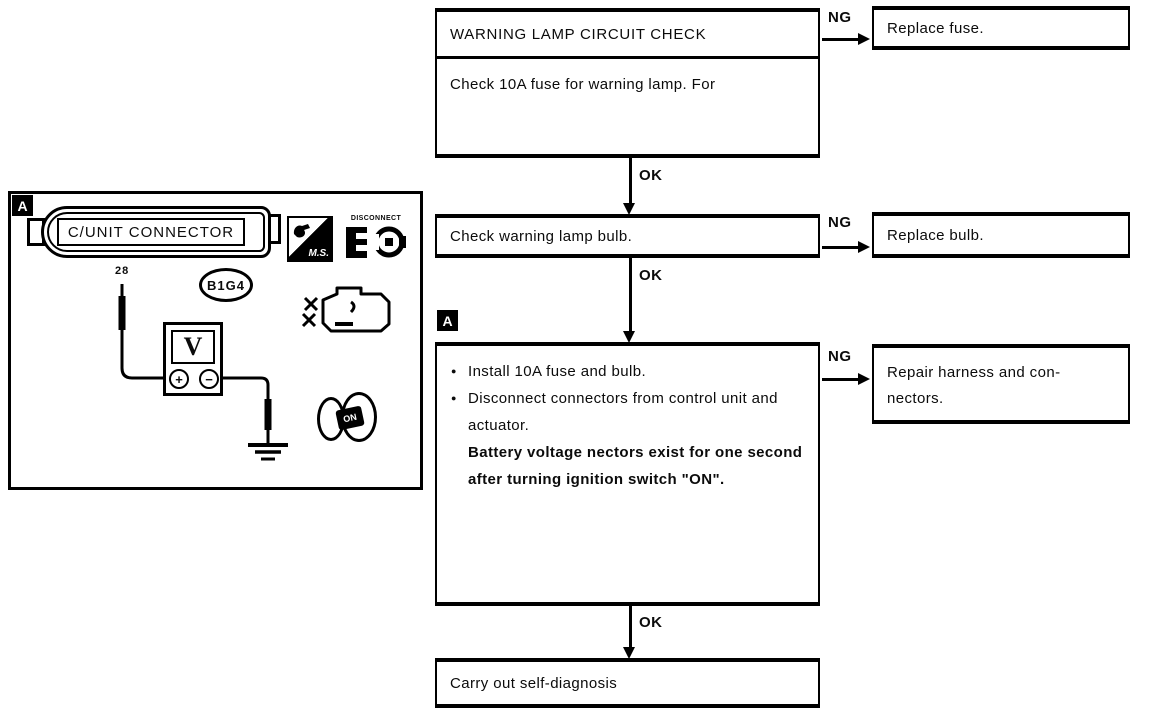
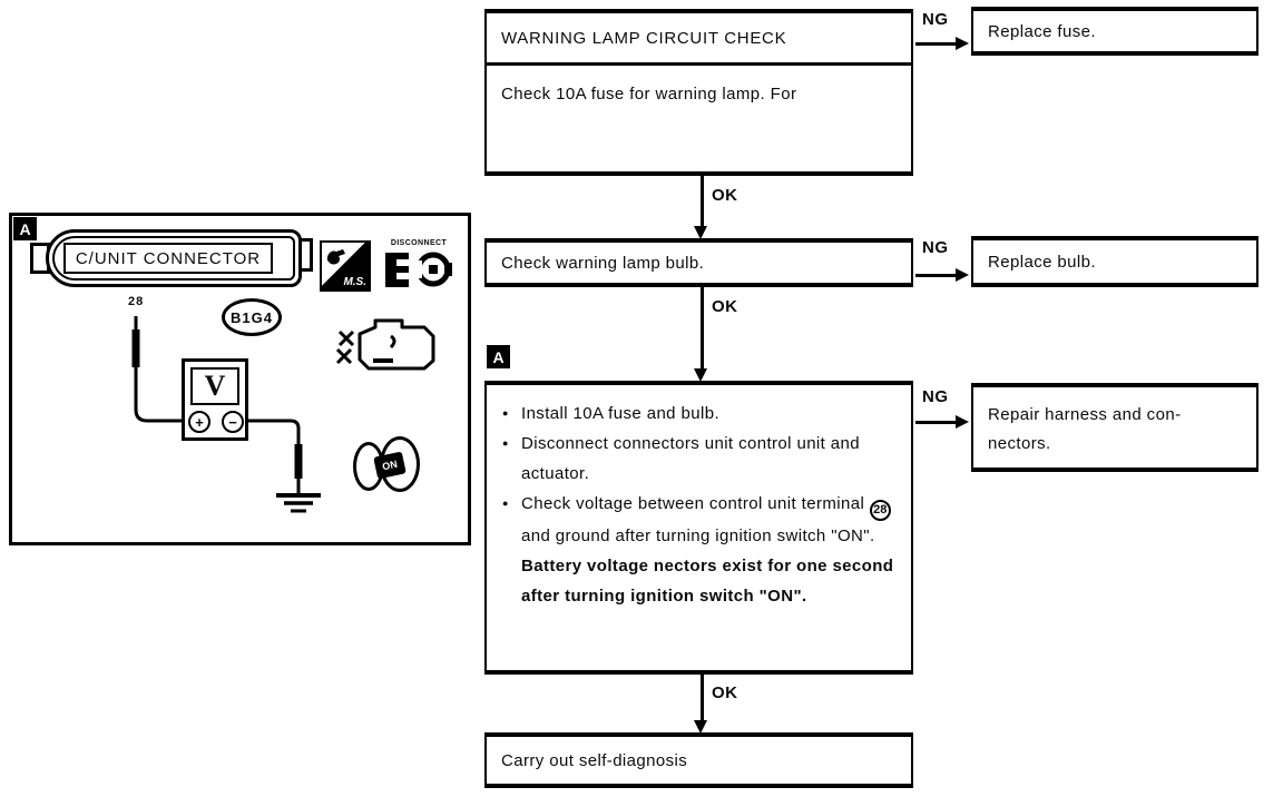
  A
  C/UNIT CONNECTOR
  28
  B1G4
  M.S.
  V
  +
  −
  WARNING LAMP CIRCUIT CHECK
  Check 10A fuse for warning lamp. For
  NG
  Replace fuse.
  OK
  Check warning lamp bulb.
  NG
  Replace bulb.
  OK
  A
  Install 10A fuse and bulb.
- Disconnect connectors from control unit and actuator.
+ Disconnect connectors unit control unit and actuator.
+ Check voltage between control unit terminal 28 and ground after turning ignition switch "ON".
  Battery voltage nectors exist for one second after turning ignition switch "ON".
  NG
  Repair harness and con-
  nectors.
  OK
  Carry out self-diagnosis
